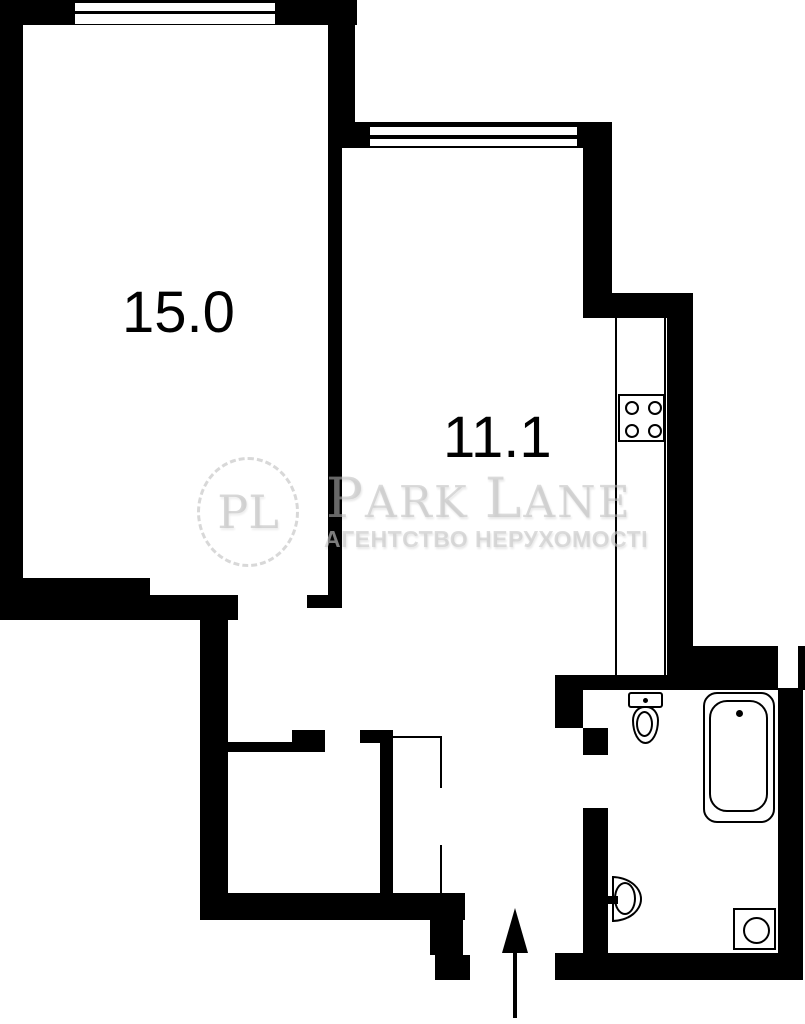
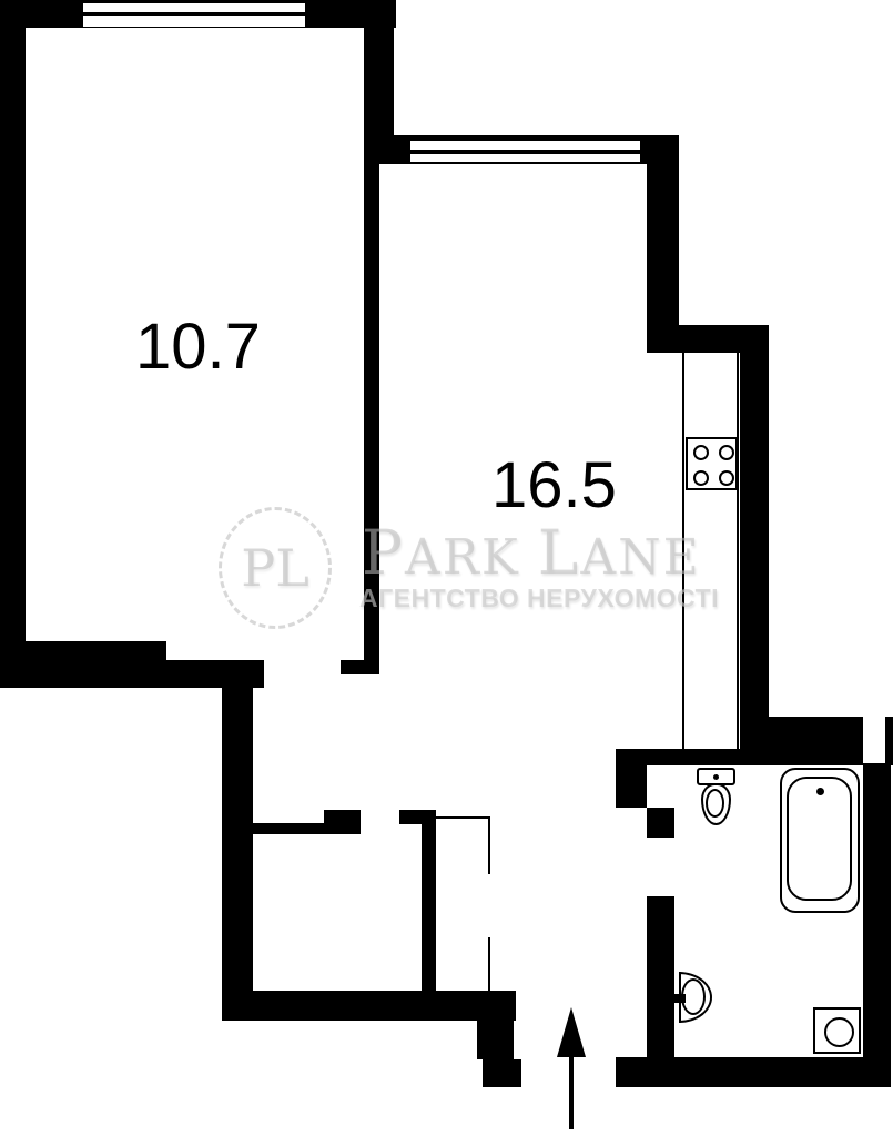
- 15.0
+ 10.7
- 11.1
+ 16.5
  PL
  PARK LANE
  АГЕНТСТВО НЕРУХОМОСТІ
